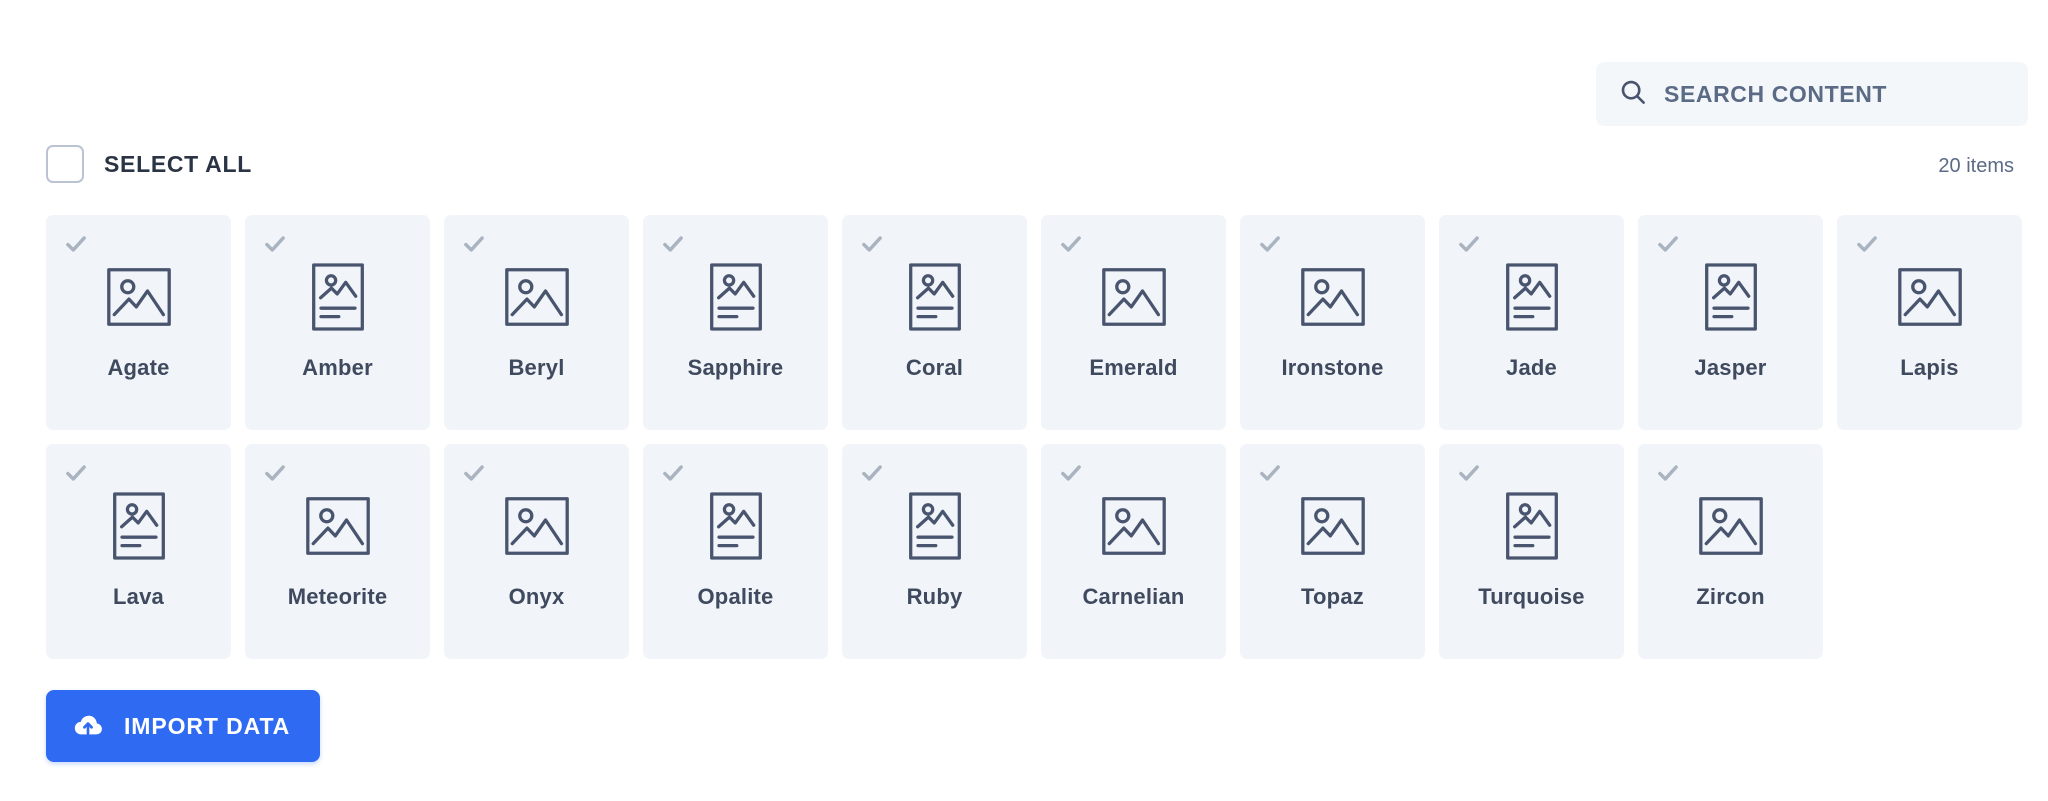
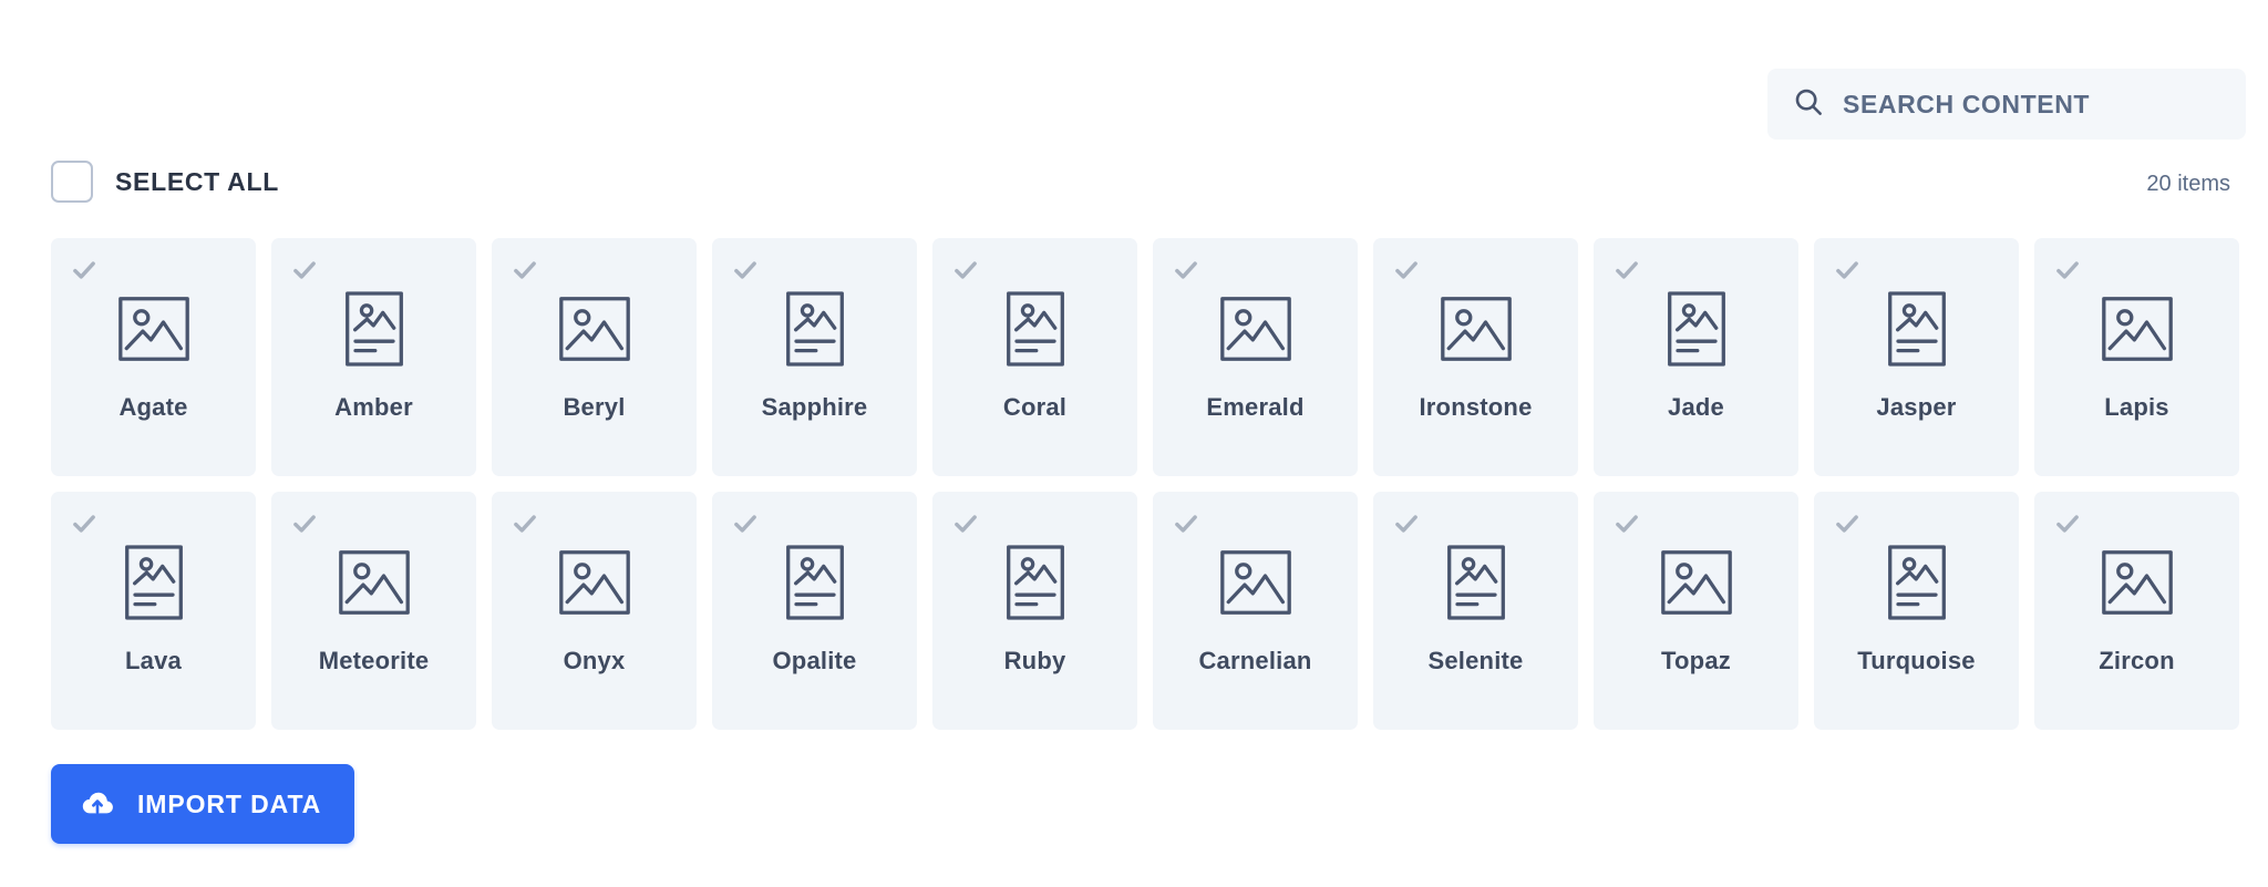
  SEARCH CONTENT
  SELECT ALL
  20 items
  Agate
  Amber
  Beryl
  Sapphire
  Coral
  Emerald
  Ironstone
  Jade
  Jasper
  Lapis
  Lava
  Meteorite
  Onyx
  Opalite
  Ruby
  Carnelian
+ Selenite
  Topaz
  Turquoise
  Zircon
  IMPORT DATA
